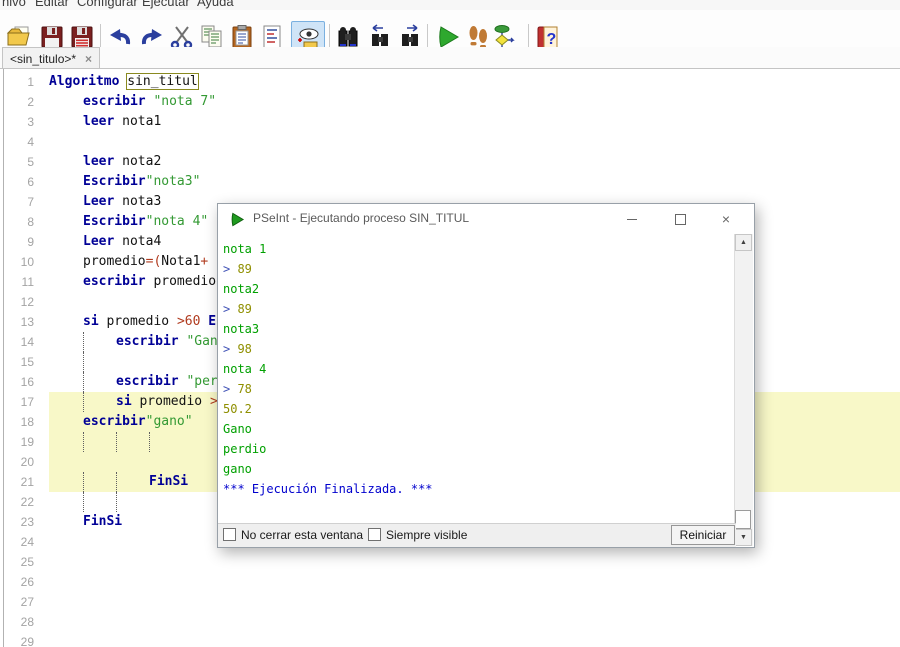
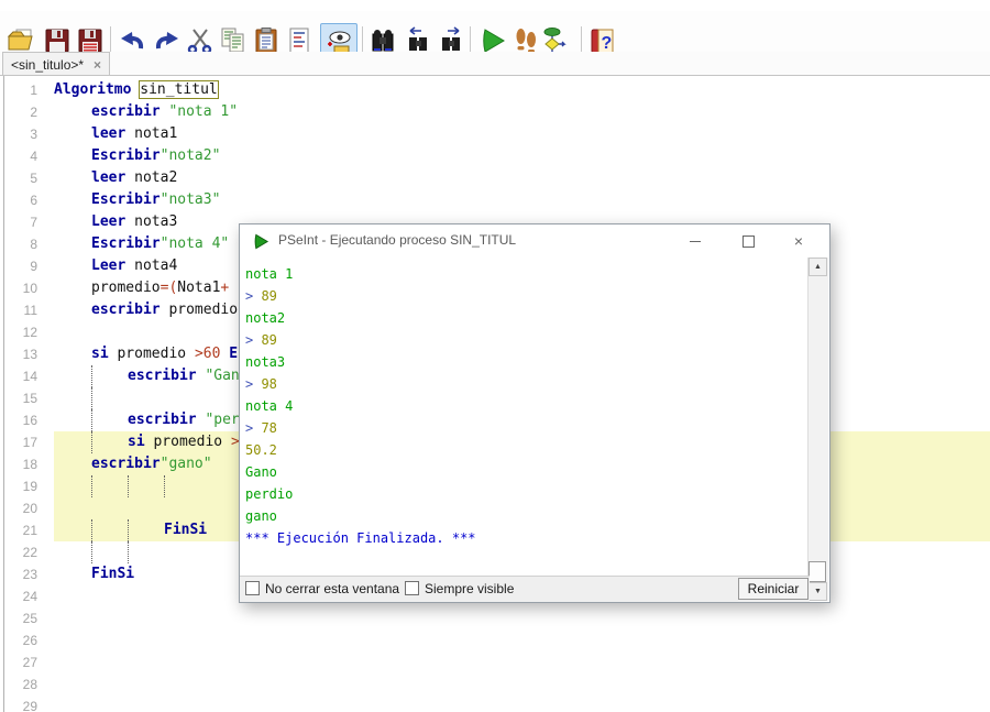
- hivo
- Editar
- Configurar
- Ejecutar
- Ayuda
  ?
  <sin_titulo>*
  ×
  1
  Algoritmo sin_titul
  2
- escribir "nota 7"
+ escribir "nota 1"
  3
  leer nota1
  4
+ Escribir"nota2"
  5
  leer nota2
  6
  Escribir"nota3"
  7
  Leer nota3
  8
  Escribir"nota 4"
  9
  Leer nota4
  10
  promedio=(Nota1+
  11
  escribir promedio
  12
  13
  si promedio >60 E
  14
  escribir "Gan
  15
  16
  escribir "per
  17
  si promedio >
  18
  escribir"gano"
  19
  20
  21
  FinSi
  22
  23
  FinSi
  24
  25
  26
  27
  28
  29
  PSeInt - Ejecutando proceso SIN_TITUL
  ×
  nota 1
  > 89
  nota2
  > 89
  nota3
  > 98
  nota 4
  > 78
  50.2
  Gano
  perdio
  gano
  *** Ejecución Finalizada. ***
  No cerrar esta ventana
  Siempre visible
  Reiniciar
